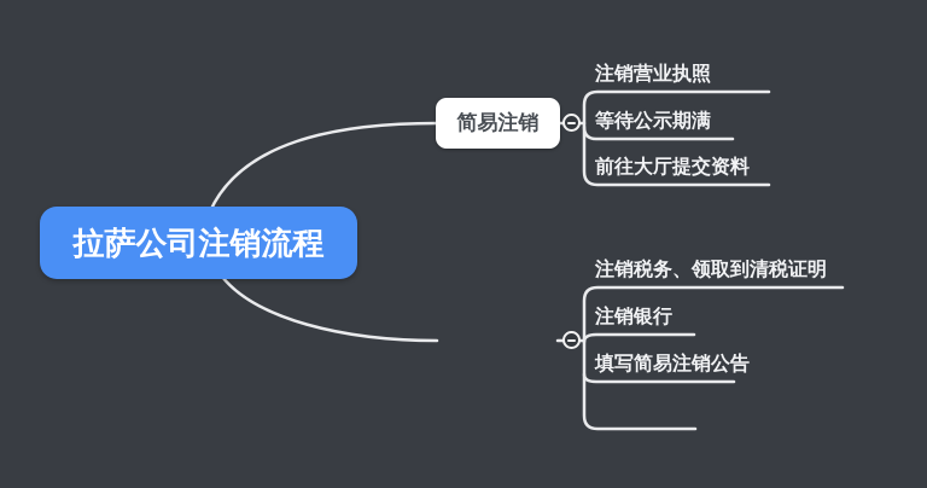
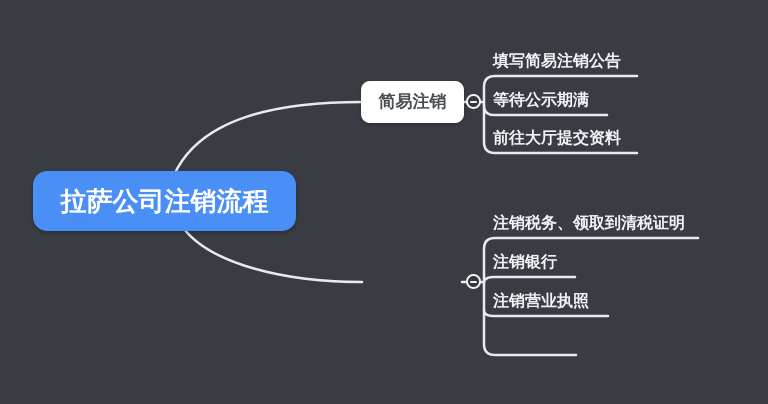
  拉萨公司注销流程
  简易注销
- 注销营业执照
+ 填写简易注销公告
  等待公示期满
  前往大厅提交资料
  注销税务、领取到清税证明
  注销银行
- 填写简易注销公告
+ 注销营业执照
